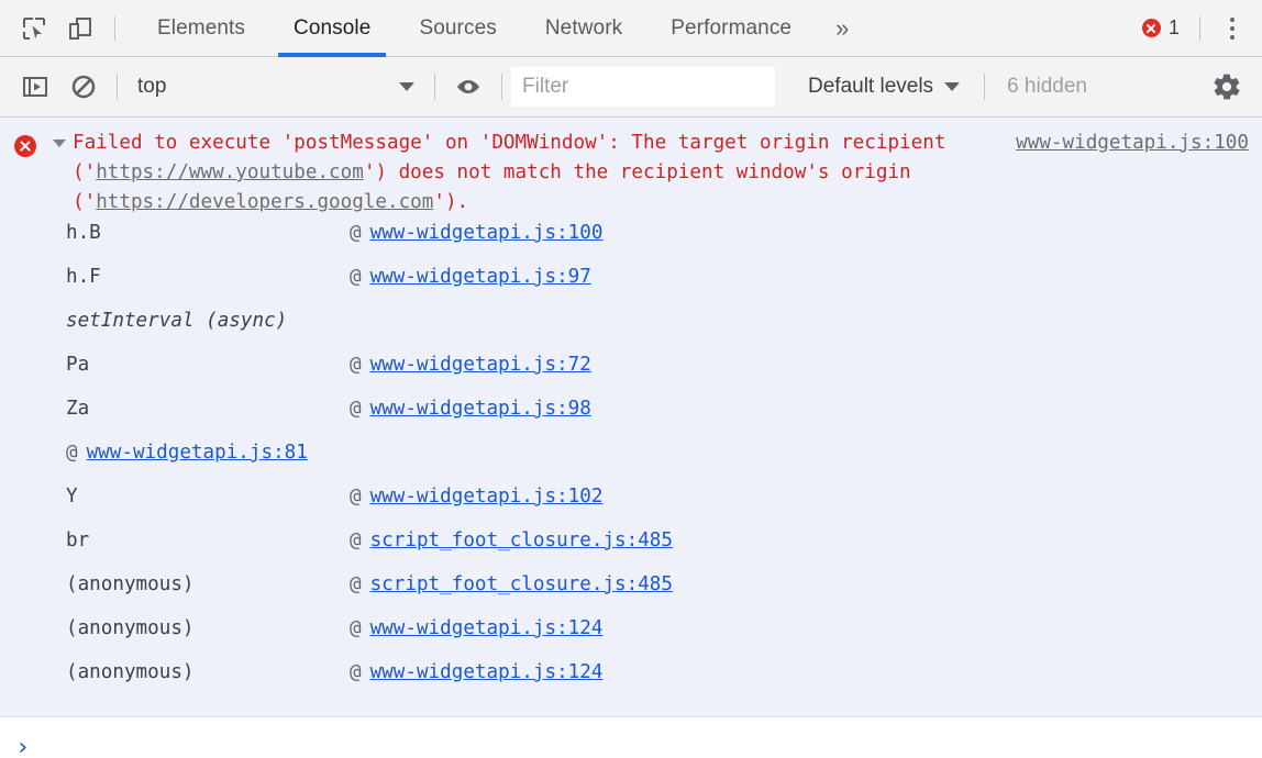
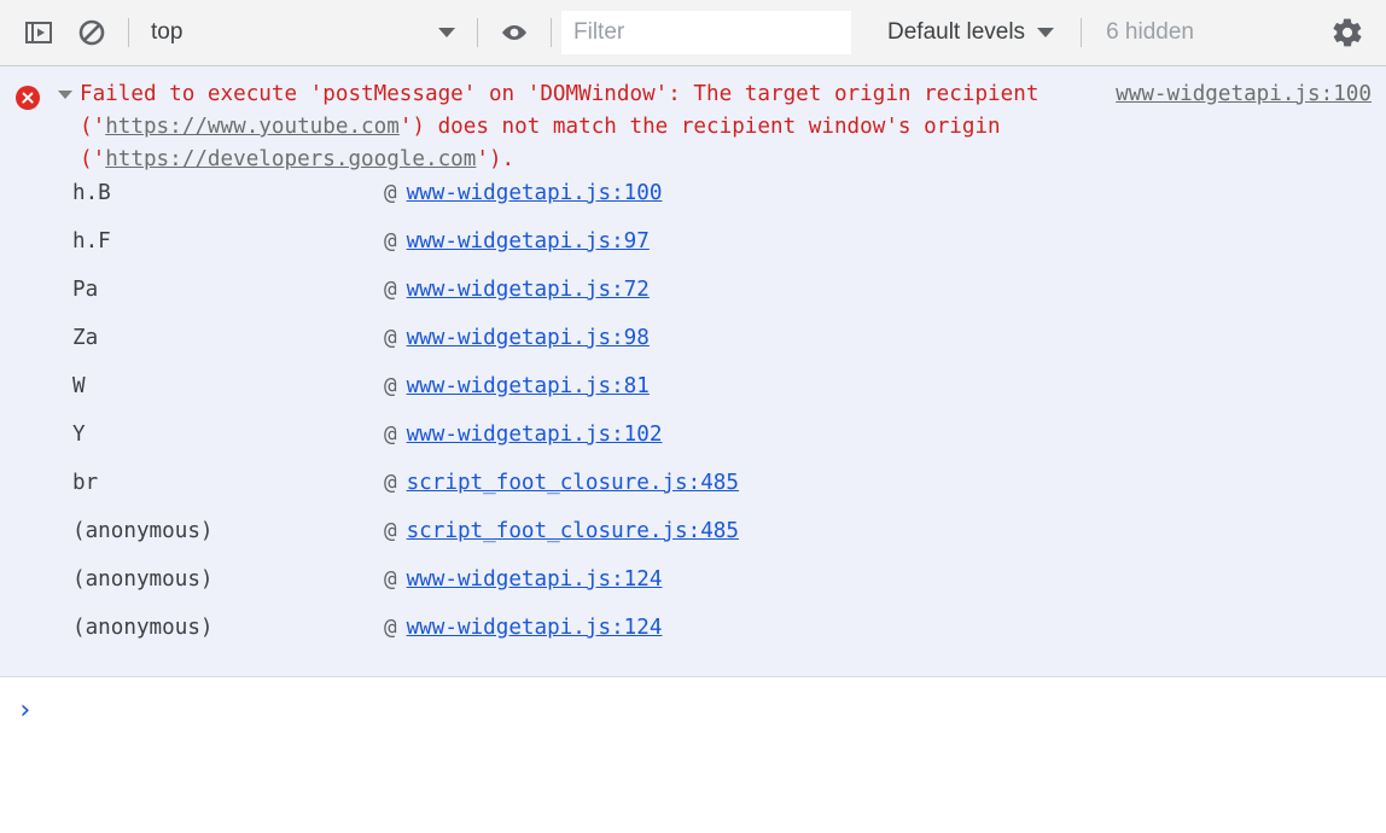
- Elements
- Console
- Sources
- Network
- Performance
- »
- 1
  top
  Filter
  Default levels
  6 hidden
  Failed to execute 'postMessage' on 'DOMWindow': The target origin recipient ('https://www.youtube.com') does not match the recipient window's origin ('https://developers.google.com').
  www-widgetapi.js:100
  h.B
  @
  www-widgetapi.js:100
  h.F
  @
  www-widgetapi.js:97
- setInterval (async)
  Pa
  @
  www-widgetapi.js:72
  Za
  @
  www-widgetapi.js:98
+ W
  @
  www-widgetapi.js:81
  Y
  @
  www-widgetapi.js:102
  br
  @
  script_foot_closure.js:485
  (anonymous)
  @
  script_foot_closure.js:485
  (anonymous)
  @
  www-widgetapi.js:124
  (anonymous)
  @
  www-widgetapi.js:124
  ›
